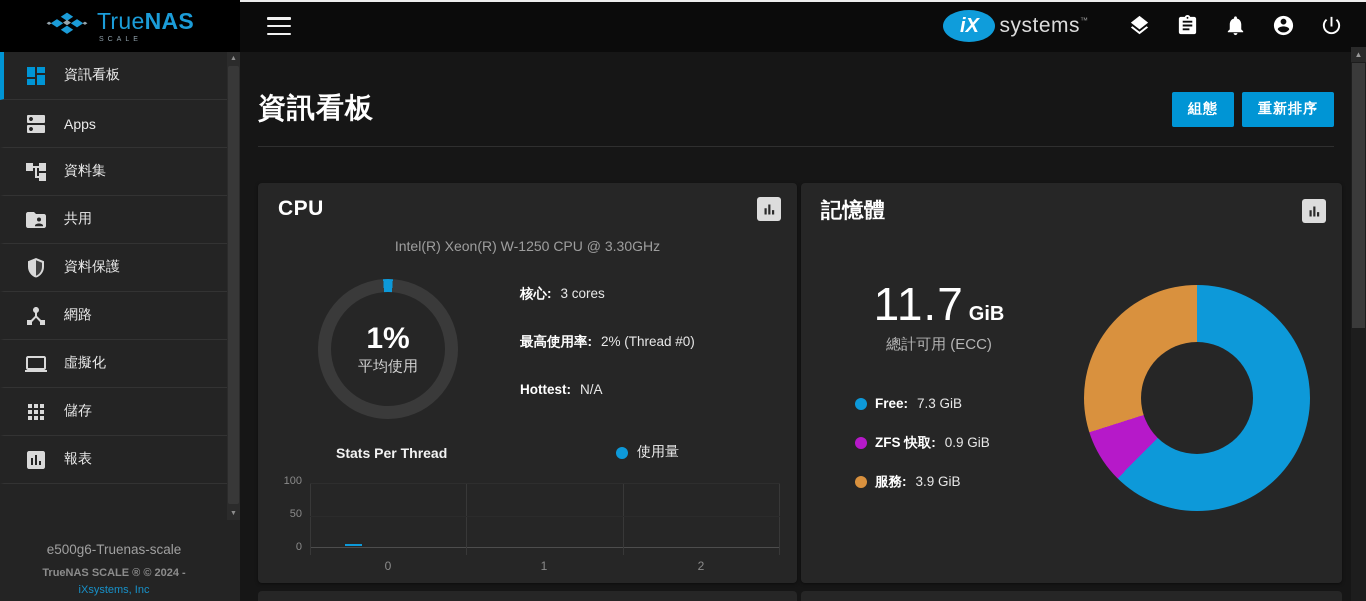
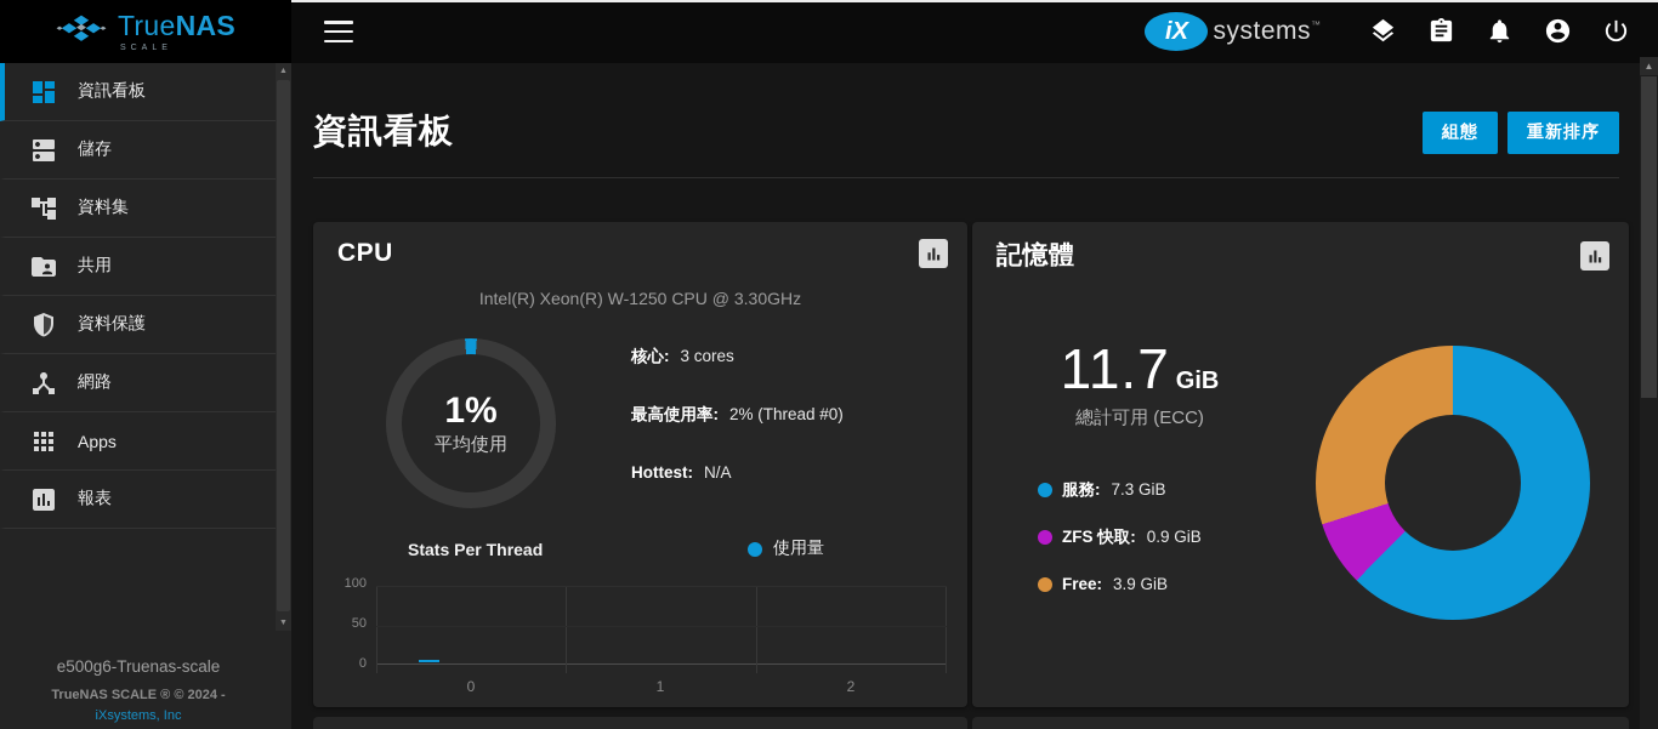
  TrueNAS
  iX
  systems
  ™
  資訊看板
- Apps
+ 儲存
  資料集
  共用
  資料保護
  網路
- 虛擬化
- 儲存
+ Apps
  報表
  e500g6-Truenas-scale
  TrueNAS SCALE ® © 2024 -
  iXsystems, Inc
  資訊看板
  組態
  重新排序
  CPU
  Intel(R) Xeon(R) W-1250 CPU @ 3.30GHz
  1%
  平均使用
  核心: 3 cores
  最高使用率: 2% (Thread #0)
  Hottest: N/A
  Stats Per Thread
  使用量
  100
  50
  0
  0
  1
  2
  記憶體
  11.7 GiB
  總計可用 (ECC)
- Free:
+ 服務:
  7.3 GiB
  ZFS 快取:
  0.9 GiB
- 服務:
+ Free:
  3.9 GiB
  ▲
